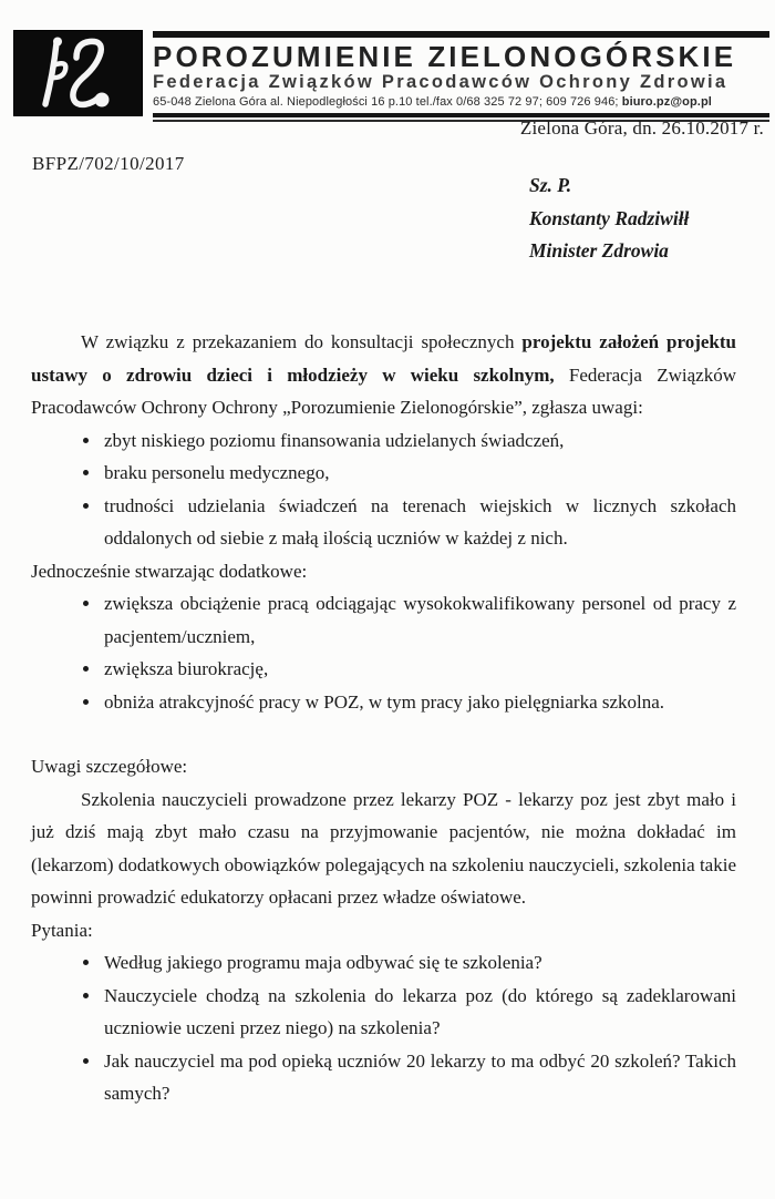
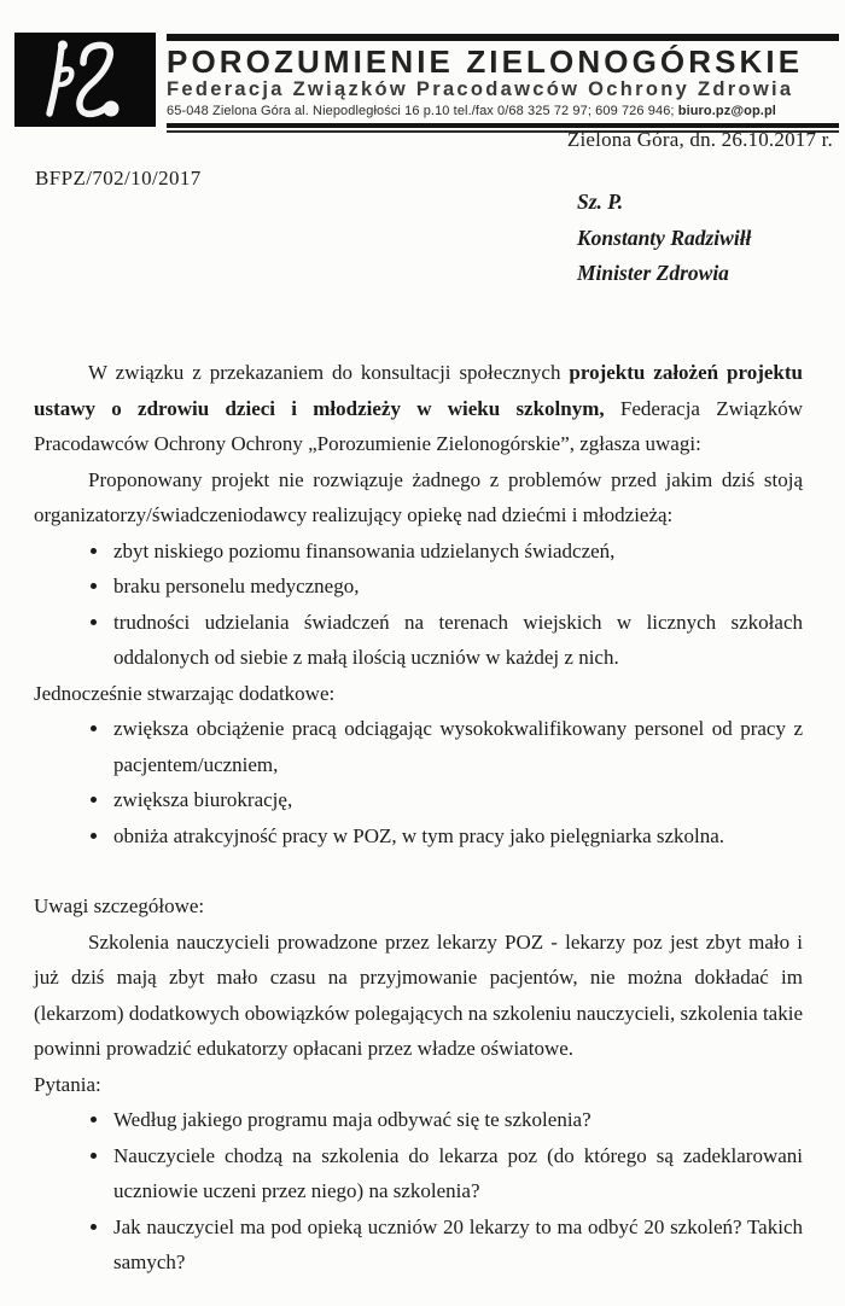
  POROZUMIENIE ZIELONOGÓRSKIE
  Federacja Związków Pracodawców Ochrony Zdrowia
  65-048 Zielona Góra al. Niepodległości 16 p.10 tel./fax 0/68 325 72 97; 609 726 946; biuro.pz@op.pl
  Zielona Góra, dn. 26.10.2017 r.
  BFPZ/702/10/2017
  Sz. P.
  Konstanty Radziwiłł
  Minister Zdrowia
  W związku z przekazaniem do konsultacji społecznych projektu założeń projektu ustawy o zdrowiu dzieci i młodzieży w wieku szkolnym, Federacja Związków Pracodawców Ochrony Ochrony „Porozumienie Zielonogórskie”, zgłasza uwagi:
+ Proponowany projekt nie rozwiązuje żadnego z problemów przed jakim dziś stoją organizatorzy/świadczeniodawcy realizujący opiekę nad dziećmi i młodzieżą:
  zbyt niskiego poziomu finansowania udzielanych świadczeń,
  braku personelu medycznego,
  trudności udzielania świadczeń na terenach wiejskich w licznych szkołach oddalonych od siebie z małą ilością uczniów w każdej z nich.
  Jednocześnie stwarzając dodatkowe:
  zwiększa obciążenie pracą odciągając wysokokwalifikowany personel od pracy z pacjentem/uczniem,
  zwiększa biurokrację,
  obniża atrakcyjność pracy w POZ, w tym pracy jako pielęgniarka szkolna.
  Uwagi szczegółowe:
  Szkolenia nauczycieli prowadzone przez lekarzy POZ - lekarzy poz jest zbyt mało i już dziś mają zbyt mało czasu na przyjmowanie pacjentów, nie można dokładać im (lekarzom) dodatkowych obowiązków polegających na szkoleniu nauczycieli, szkolenia takie powinni prowadzić edukatorzy opłacani przez władze oświatowe.
  Pytania:
  Według jakiego programu maja odbywać się te szkolenia?
  Nauczyciele chodzą na szkolenia do lekarza poz (do którego są zadeklarowani uczniowie uczeni przez niego) na szkolenia?
  Jak nauczyciel ma pod opieką uczniów 20 lekarzy to ma odbyć 20 szkoleń? Takich samych?
